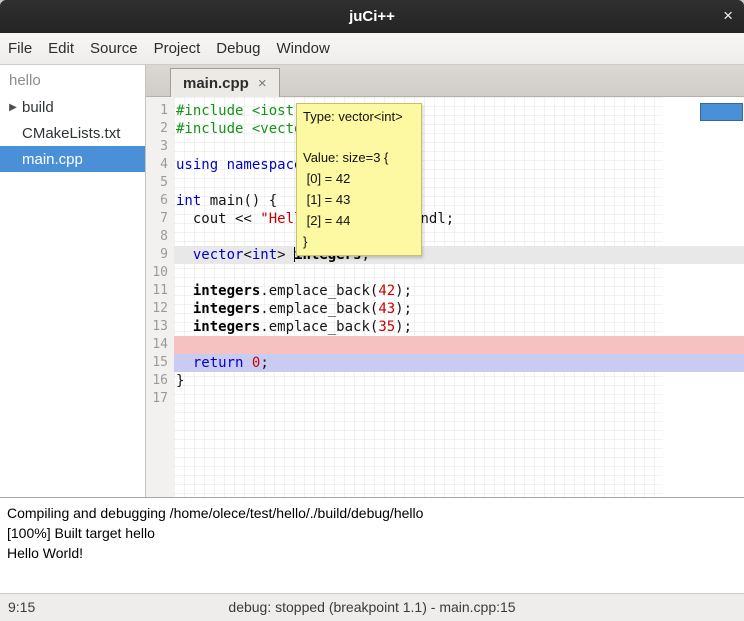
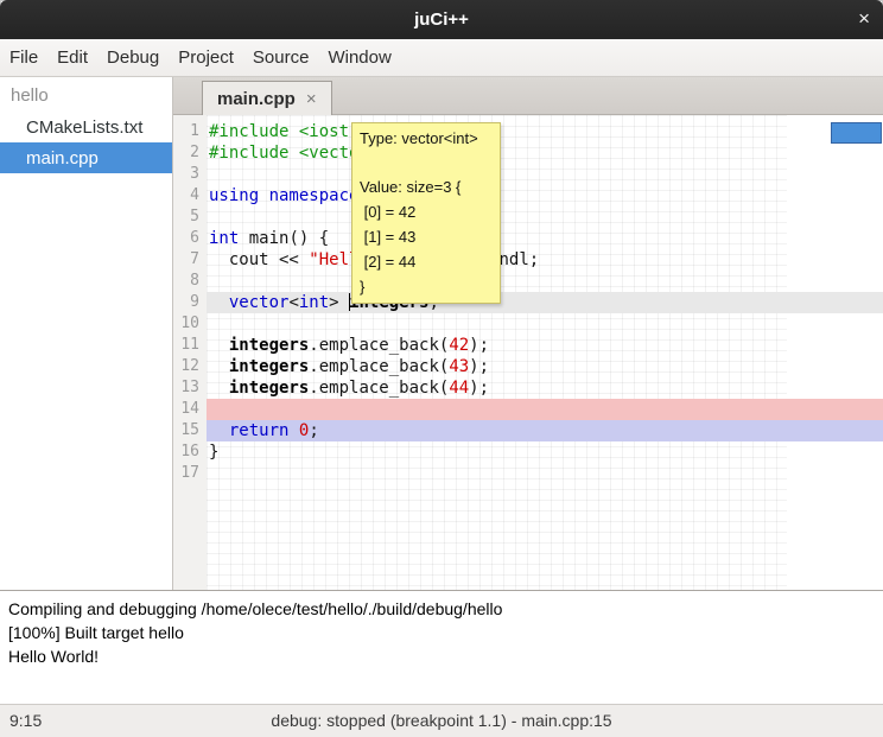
  juCi++
  ×
  File
  Edit
- Source
+ Debug
  Project
- Debug
+ Source
  Window
  hello
- ▶
- build
  CMakeLists.txt
  main.cpp
  main.cpp
  ×
  1
  2
  3
  4
  5
  6
  7
  8
  9
  10
  11
  12
  13
  14
  15
  16
  17
  #include <iost
  #include <vect
  using namespac
  int main() {
  integers.emplace_back(42);
  integers.emplace_back(43);
- integers.emplace_back(35);
+ integers.emplace_back(44);
  return 0;
  }
  Type: vector<int>
  Value: size=3 {
  [0] = 42
  [1] = 43
  [2] = 44
  }
  Compiling and debugging /home/olece/test/hello/./build/debug/hello
  [100%] Built target hello
  Hello World!
  9:15
  debug: stopped (breakpoint 1.1) - main.cpp:15
